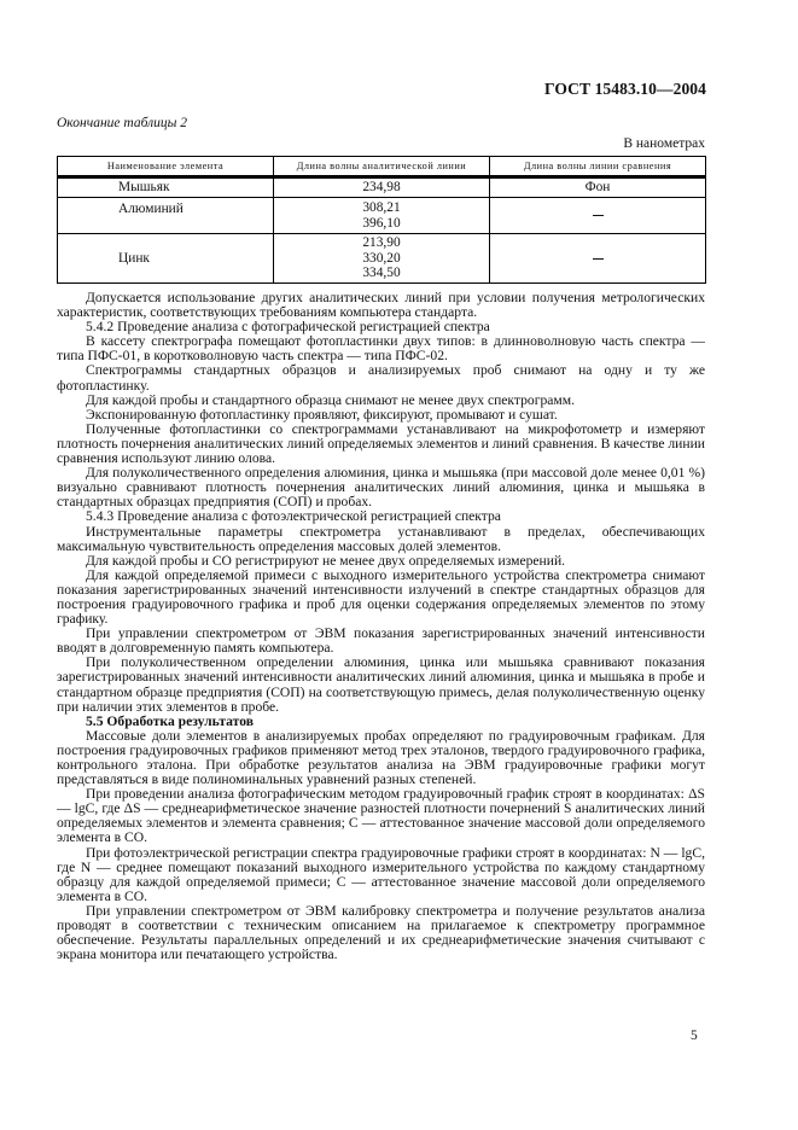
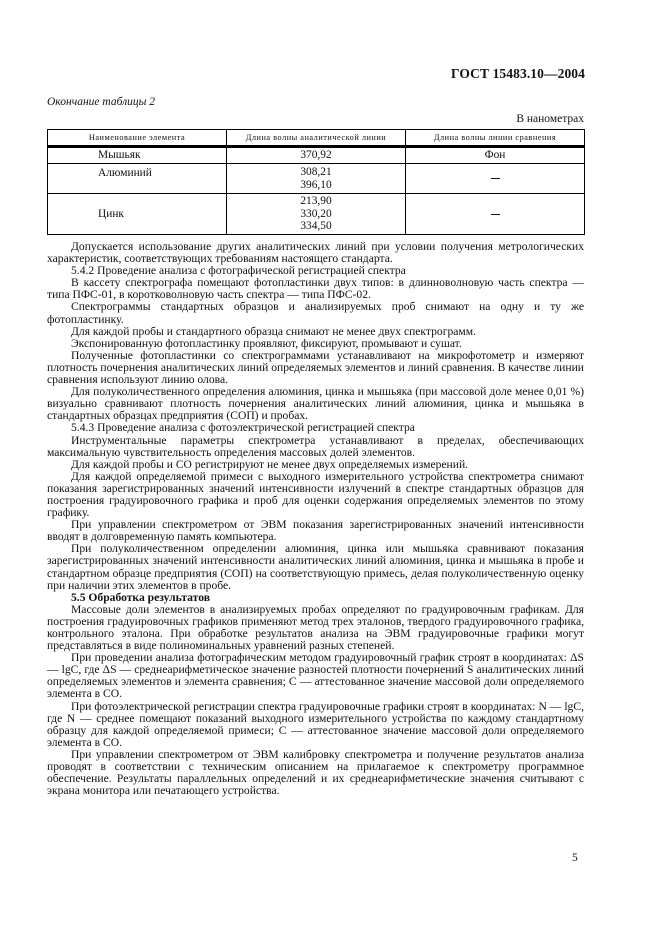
  ГОСТ 15483.10—2004
  Окончание таблицы 2
  В нанометрах
  Наименование элемента	Длина волны аналитической линии	Длина волны линии сравнения
- Мышьяк	234,98	Фон
+ Мышьяк	370,92	Фон
  Алюминий	308,21 396,10
  Цинк	213,90 330,20 334,50
- Допускается использование других аналитических линий при условии получения метрологических характеристик, соответствующих требованиям компьютера стандарта.
+ Допускается использование других аналитических линий при условии получения метрологических характеристик, соответствующих требованиям настоящего стандарта.
  5.4.2 Проведение анализа с фотографической регистрацией спектра
  В кассету спектрографа помещают фотопластинки двух типов: в длинноволновую часть спектра — типа ПФС-01, в коротковолновую часть спектра — типа ПФС-02.
  Спектрограммы стандартных образцов и анализируемых проб снимают на одну и ту же фотопластинку.
  Для каждой пробы и стандартного образца снимают не менее двух спектрограмм.
  Экспонированную фотопластинку проявляют, фиксируют, промывают и сушат.
  Полученные фотопластинки со спектрограммами устанавливают на микрофотометр и измеряют плотность почернения аналитических линий определяемых элементов и линий сравнения. В качестве линии сравнения используют линию олова.
  Для полуколичественного определения алюминия, цинка и мышьяка (при массовой доле менее 0,01 %) визуально сравнивают плотность почернения аналитических линий алюминия, цинка и мышьяка в стандартных образцах предприятия (СОП) и пробах.
  5.4.3 Проведение анализа с фотоэлектрической регистрацией спектра
  Инструментальные параметры спектрометра устанавливают в пределах, обеспечивающих максимальную чувствительность определения массовых долей элементов.
  Для каждой пробы и СО регистрируют не менее двух определяемых измерений.
  Для каждой определяемой примеси с выходного измерительного устройства спектрометра снимают показания зарегистрированных значений интенсивности излучений в спектре стандартных образцов для построения градуировочного графика и проб для оценки содержания определяемых элементов по этому графику.
  При управлении спектрометром от ЭВМ показания зарегистрированных значений интенсивности вводят в долговременную память компьютера.
  При полуколичественном определении алюминия, цинка или мышьяка сравнивают показания зарегистрированных значений интенсивности аналитических линий алюминия, цинка и мышьяка в пробе и стандартном образце предприятия (СОП) на соответствующую примесь, делая полуколичественную оценку при наличии этих элементов в пробе.
  5.5 Обработка результатов
  Массовые доли элементов в анализируемых пробах определяют по градуировочным графикам. Для построения градуировочных графиков применяют метод трех эталонов, твердого градуировочного графика, контрольного эталона. При обработке результатов анализа на ЭВМ градуировочные графики могут представляться в виде полиноминальных уравнений разных степеней.
  При проведении анализа фотографическим методом градуировочный график строят в координатах: ΔS — lgC, где ΔS — среднеарифметическое значение разностей плотности почернений S аналитических линий определяемых элементов и элемента сравнения; C — аттестованное значение массовой доли определяемого элемента в СО.
  При фотоэлектрической регистрации спектра градуировочные графики строят в координатах: N — lgC, где N — среднее помещают показаний выходного измерительного устройства по каждому стандартному образцу для каждой определяемой примеси; C — аттестованное значение массовой доли определяемого элемента в СО.
  При управлении спектрометром от ЭВМ калибровку спектрометра и получение результатов анализа проводят в соответствии с техническим описанием на прилагаемое к спектрометру программное обеспечение. Результаты параллельных определений и их среднеарифметические значения считывают с экрана монитора или печатающего устройства.
  5
